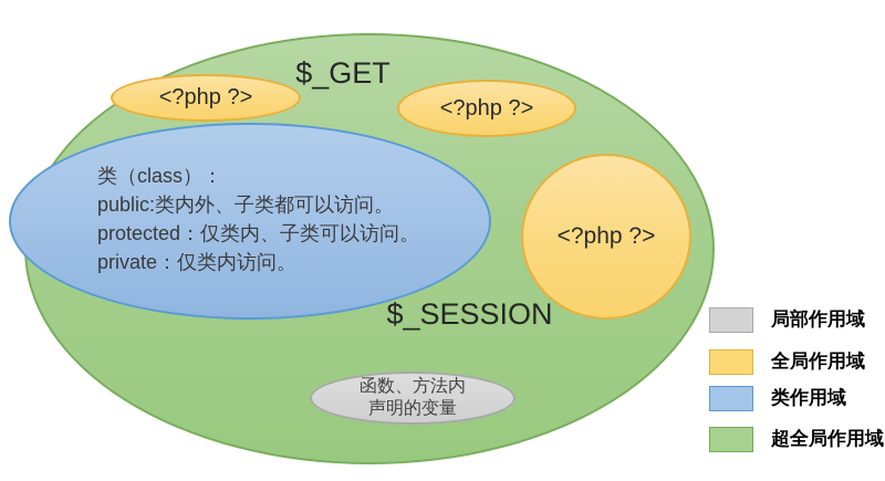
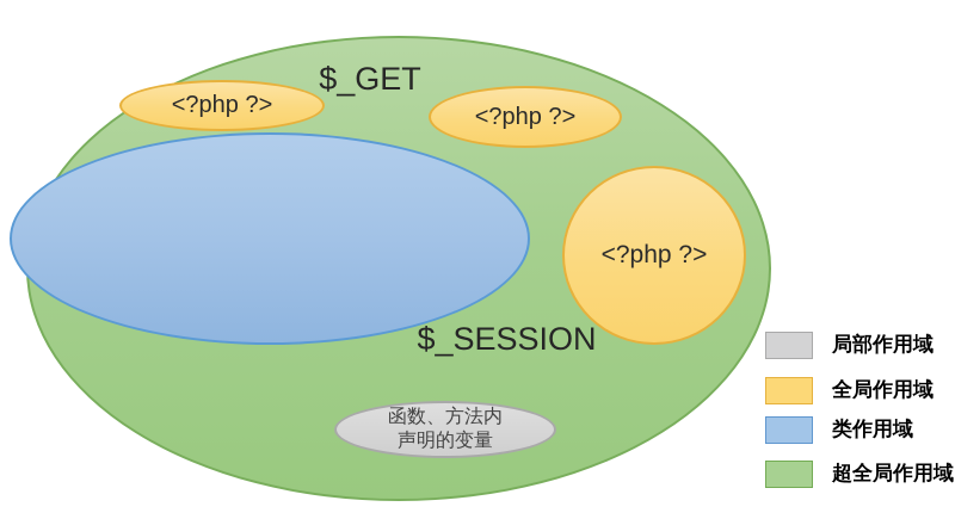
  <?php ?>
  <?php ?>
  <?php ?>
- 类（class）：
- public:类内外、子类都可以访问。
- protected：仅类内、子类可以访问。
- private：仅类内访问。
  函数、方法内
  声明的变量
  $_GET
  $_SESSION
  局部作用域
  全局作用域
  类作用域
  超全局作用域
